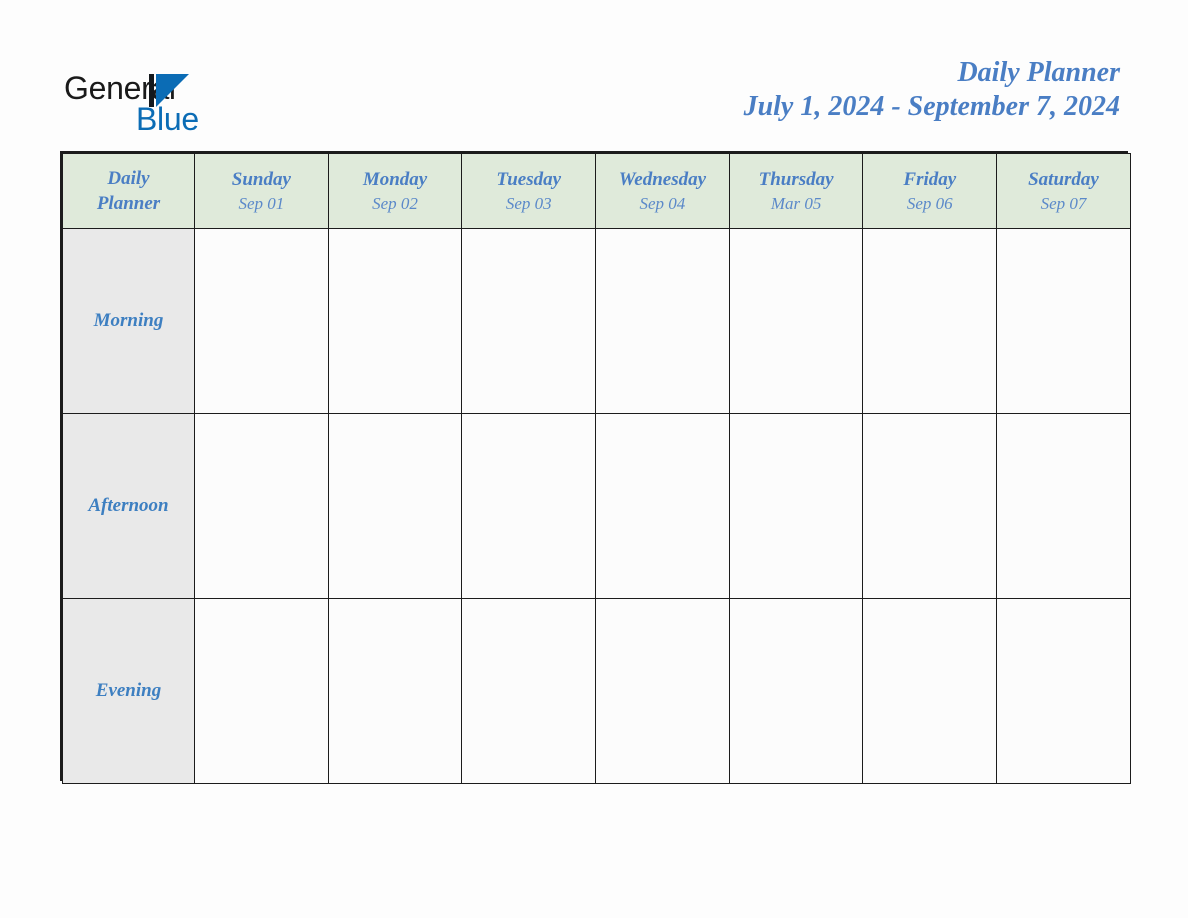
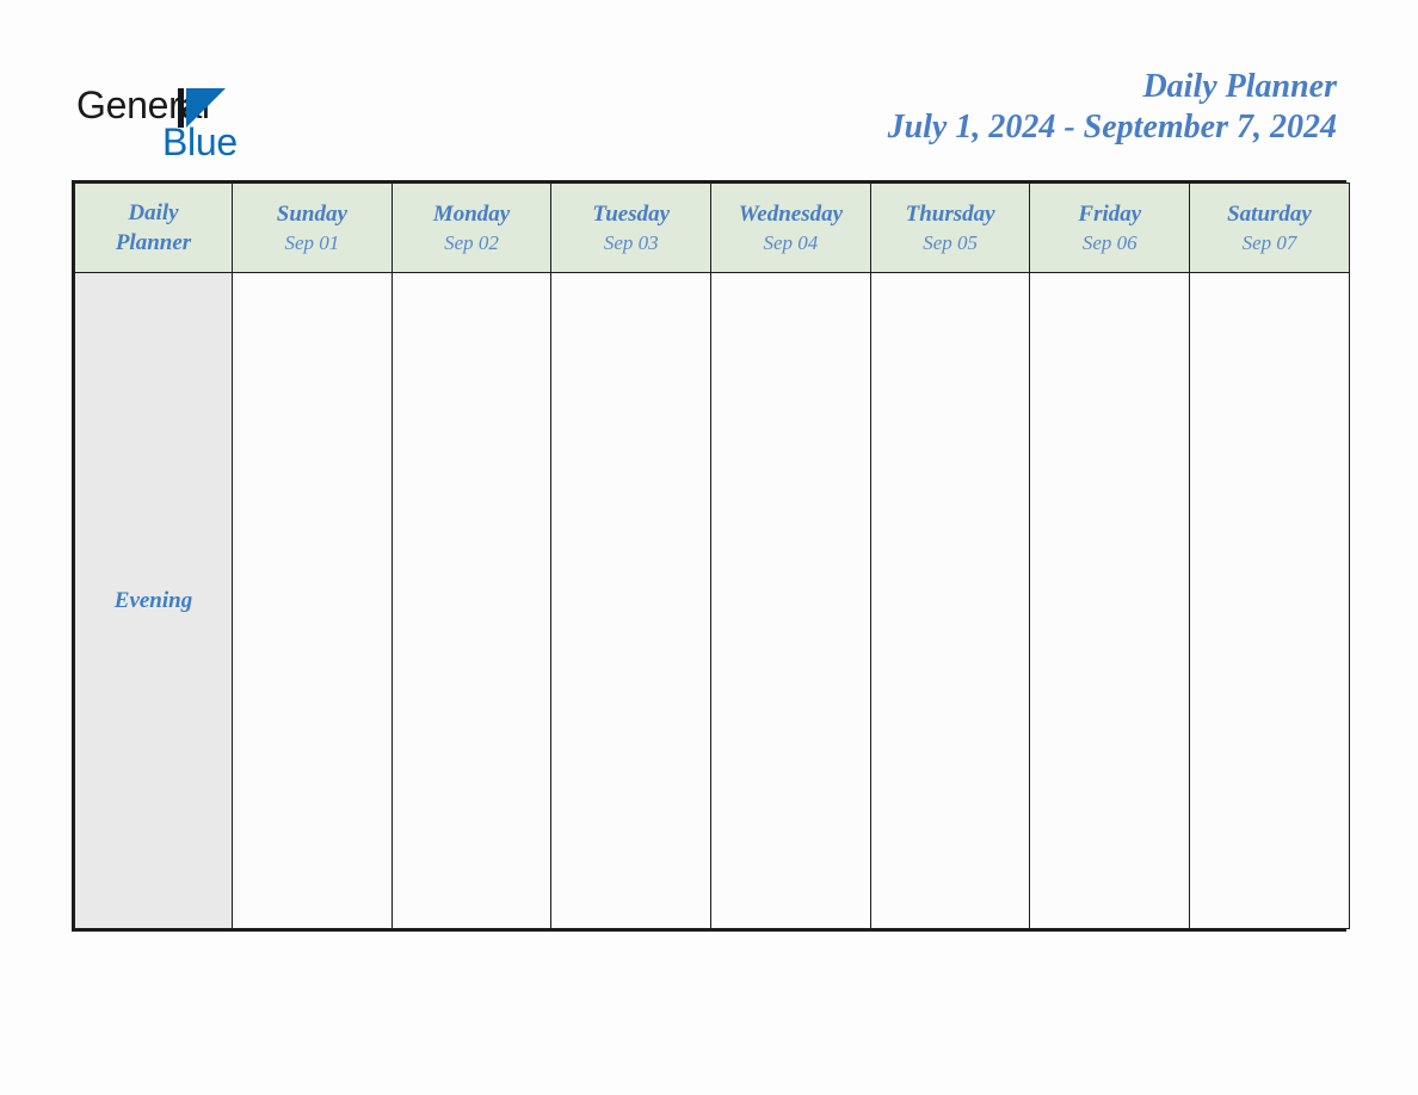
  General
  Blue
  Daily Planner
  July 1, 2024 - September 7, 2024
- Daily Planner	Sunday Sep 01	Monday Sep 02	Tuesday Sep 03	Wednesday Sep 04	Thursday Mar 05	Friday Sep 06	Saturday Sep 07
+ Daily Planner	Sunday Sep 01	Monday Sep 02	Tuesday Sep 03	Wednesday Sep 04	Thursday Sep 05	Friday Sep 06	Saturday Sep 07
- Morning
- Afternoon
  Evening
